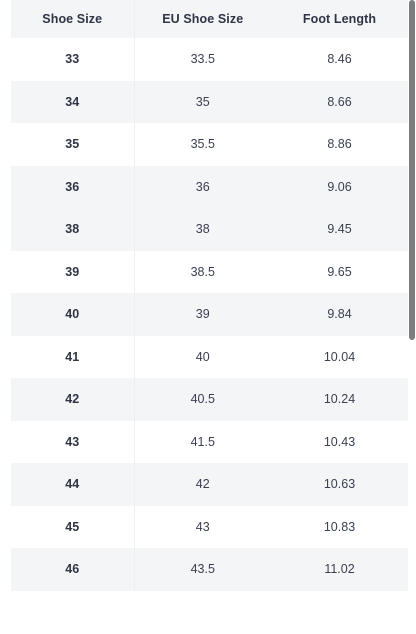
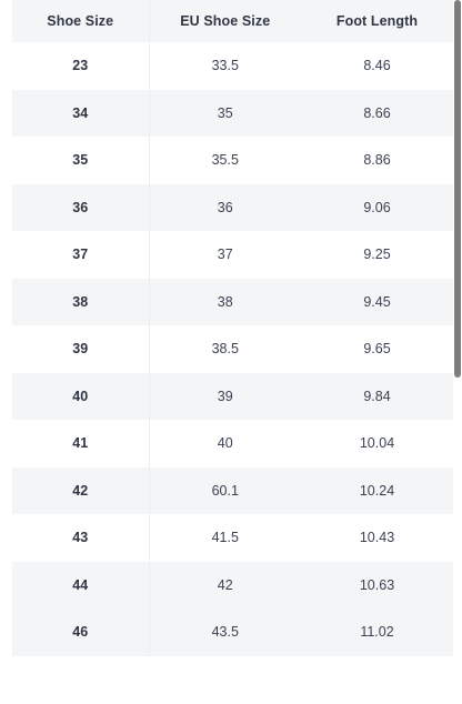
  Shoe Size	EU Shoe Size	Foot Length
- 33	33.5	8.46
+ 23	33.5	8.46
  34	35	8.66
  35	35.5	8.86
  36	36	9.06
+ 37	37	9.25
  38	38	9.45
  39	38.5	9.65
  40	39	9.84
  41	40	10.04
- 42	40.5	10.24
+ 42	60.1	10.24
  43	41.5	10.43
  44	42	10.63
- 45	43	10.83
  46	43.5	11.02
